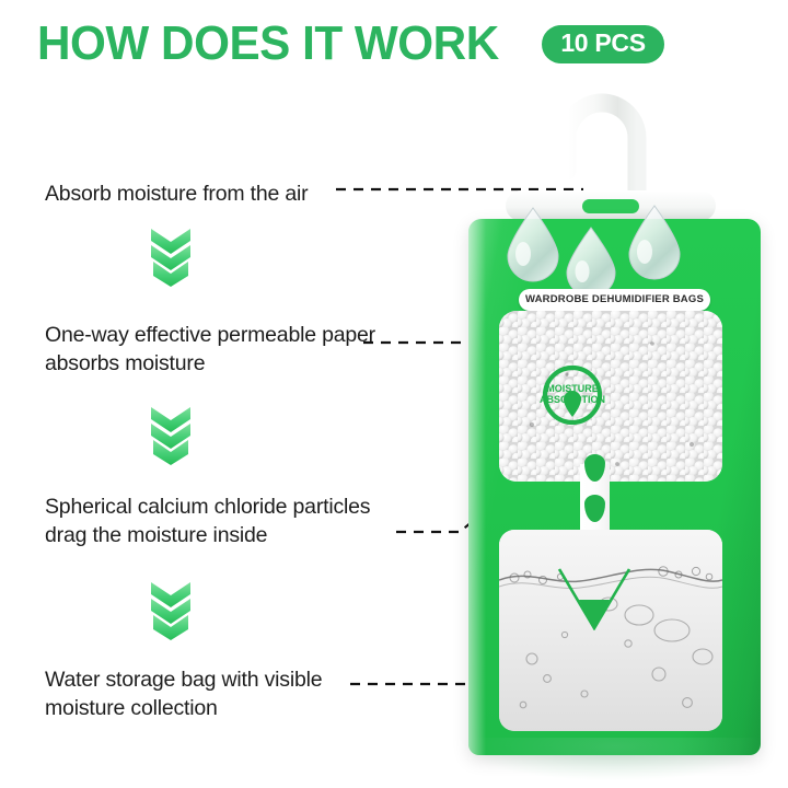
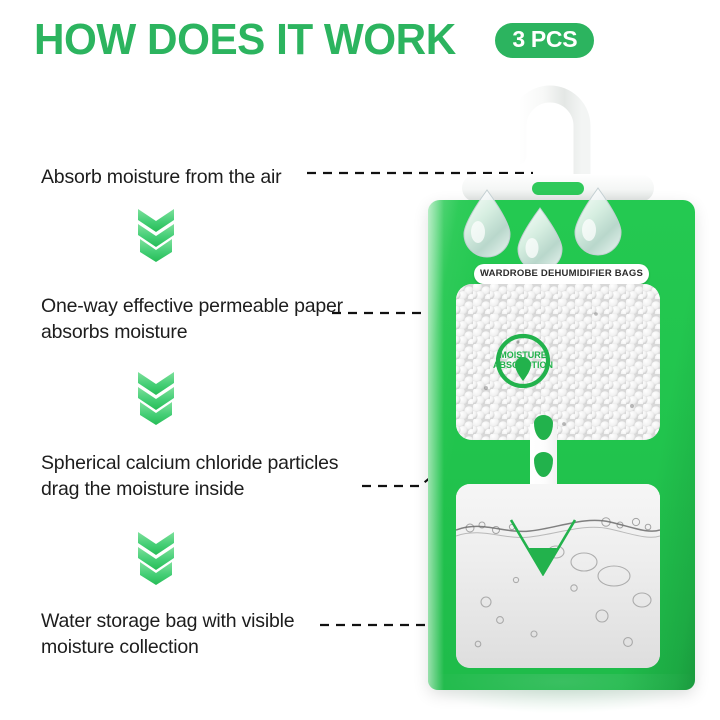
  HOW DOES IT WORK
- 10 PCS
+ 3 PCS
  Absorb moisture from the air
  One-way effective permeable paper absorbs moisture
  Spherical calcium chloride particles drag the moisture inside
  Water storage bag with visible moisture collection
  WARDROBE DEHUMIDIFIER BAGS
  MOISTURE
  ABSTION
